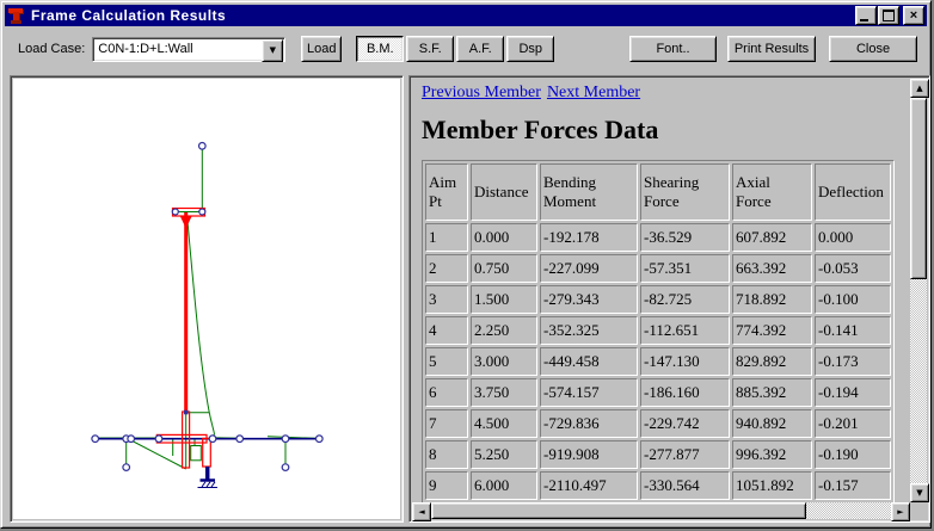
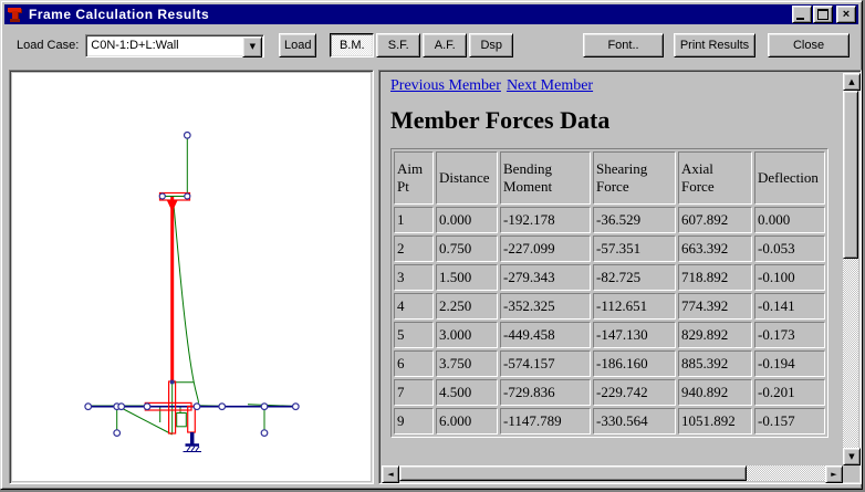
  Frame Calculation Results
  ×
  Load Case:
  C0N-1:D+L:Wall
  ▼
  Load
  B.M.
  S.F.
  A.F.
  Dsp
  Font..
  Print Results
  Close
  Previous Member Next Member
  Member Forces Data
  Aim Pt	Distance	Bending Moment	Shearing Force	Axial Force	Deflection
  1	0.000	-192.178	-36.529	607.892	0.000
  2	0.750	-227.099	-57.351	663.392	-0.053
  3	1.500	-279.343	-82.725	718.892	-0.100
  4	2.250	-352.325	-112.651	774.392	-0.141
  5	3.000	-449.458	-147.130	829.892	-0.173
  6	3.750	-574.157	-186.160	885.392	-0.194
  7	4.500	-729.836	-229.742	940.892	-0.201
- 8	5.250	-919.908	-277.877	996.392	-0.190
- 9	6.000	-2110.497	-330.564	1051.892	-0.157
+ 9	6.000	-1147.789	-330.564	1051.892	-0.157
  ▲
  ▼
  ◄
  ►
